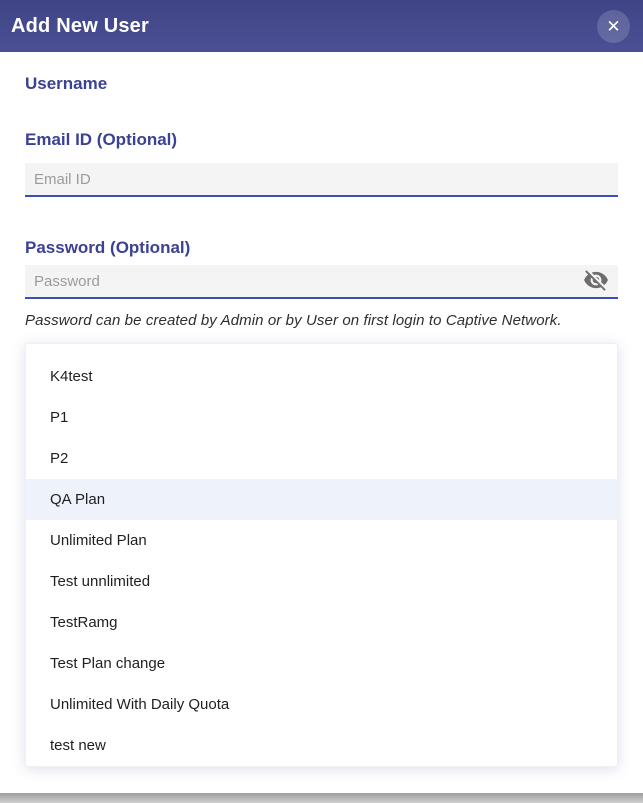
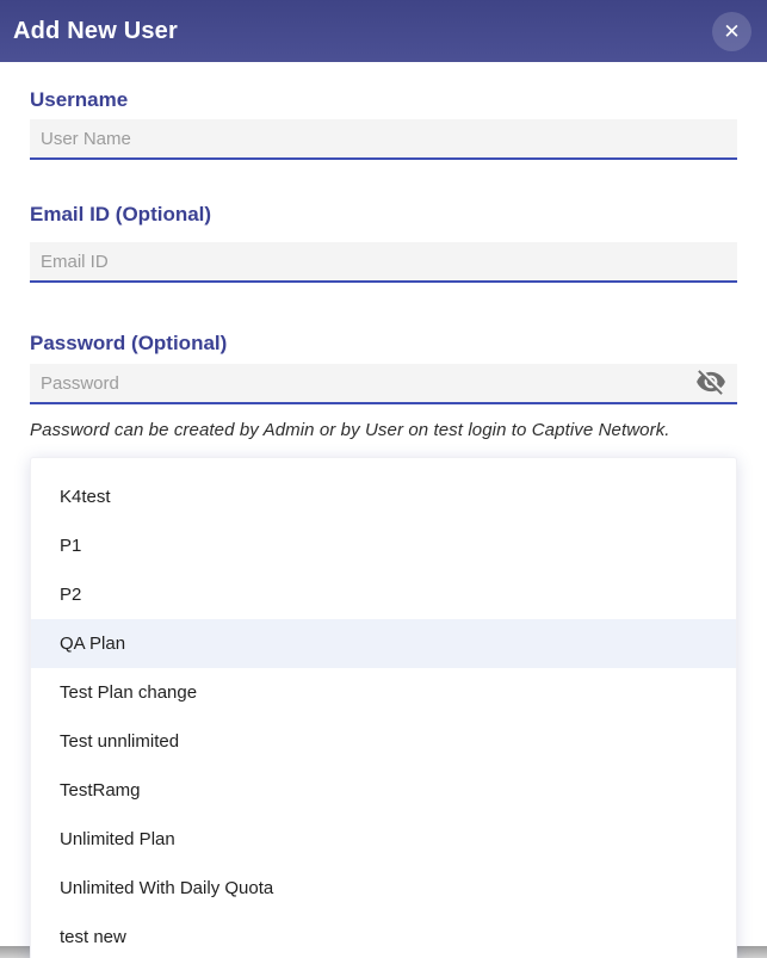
  Add New User
  ✕
  Username
+ User Name
  Email ID (Optional)
  Email ID
  Password (Optional)
  Password
- Password can be created by Admin or by User on first login to Captive Network.
+ Password can be created by Admin or by User on test login to Captive Network.
  K4test
  P1
  P2
  QA Plan
- Unlimited Plan
+ Test Plan change
  Test unnlimited
  TestRamg
- Test Plan change
+ Unlimited Plan
  Unlimited With Daily Quota
  test new
